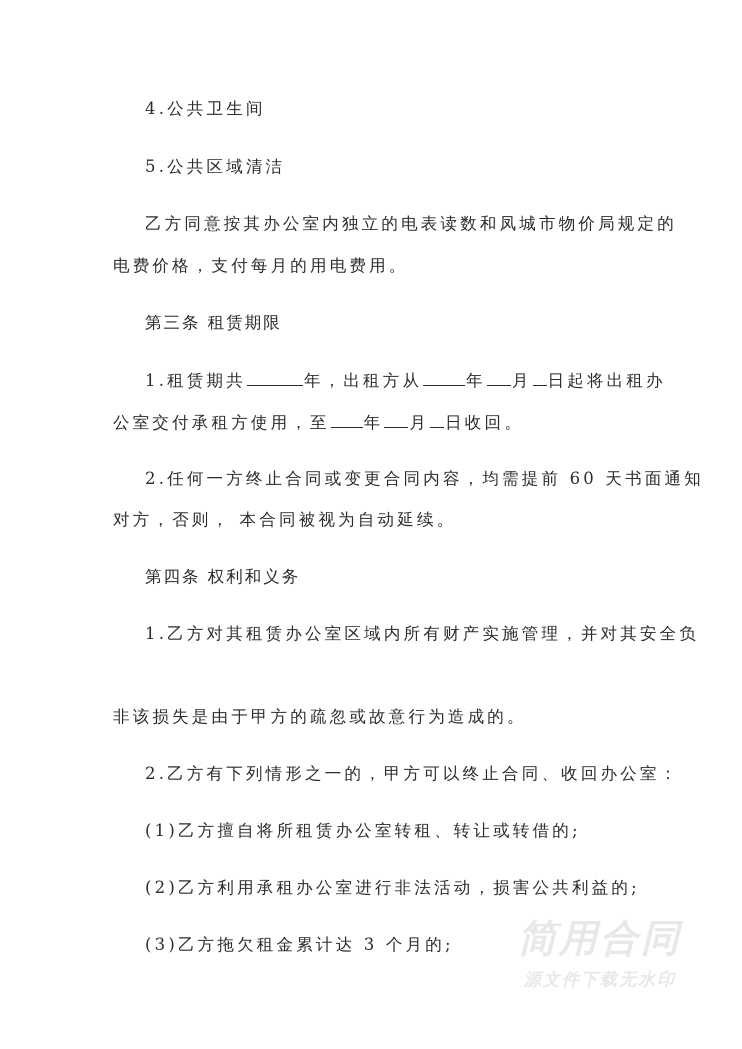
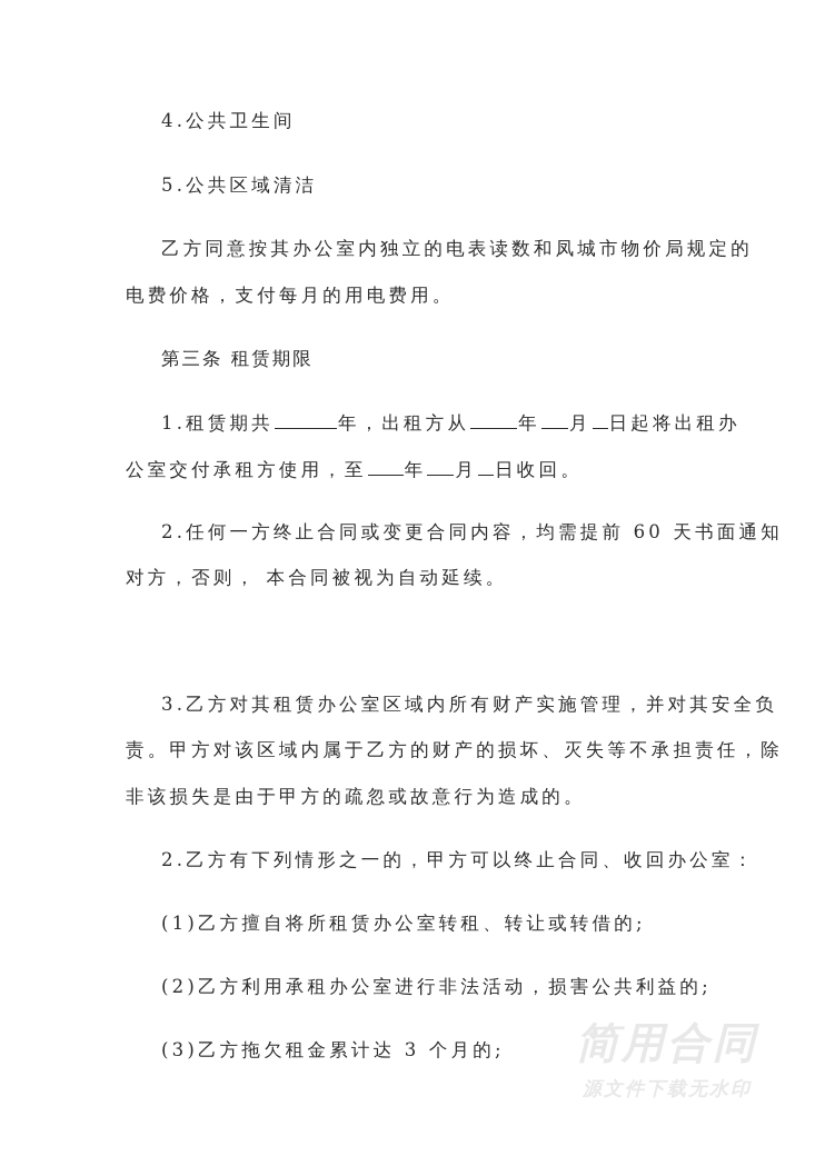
  4.公共卫生间
  5.公共区域清洁
  乙方同意按其办公室内独立的电表读数和凤城市物价局规定的
  电费价格，支付每月的用电费用。
  第三条 租赁期限
  1.租赁期共 年，出租方从 年 月 日起将出租办
  公室交付承租方使用，至 年 月 日收回。
  2.任何一方终止合同或变更合同内容，均需提前 60 天书面通知
  对方，否则， 本合同被视为自动延续。
- 第四条 权利和义务
- 1.乙方对其租赁办公室区域内所有财产实施管理，并对其安全负
+ 3.乙方对其租赁办公室区域内所有财产实施管理，并对其安全负
+ 责。甲方对该区域内属于乙方的财产的损坏、灭失等不承担责任，除
  非该损失是由于甲方的疏忽或故意行为造成的。
  2.乙方有下列情形之一的，甲方可以终止合同、收回办公室：
  (1)乙方擅自将所租赁办公室转租、转让或转借的;
  (2)乙方利用承租办公室进行非法活动，损害公共利益的;
  (3)乙方拖欠租金累计达 3 个月的;
